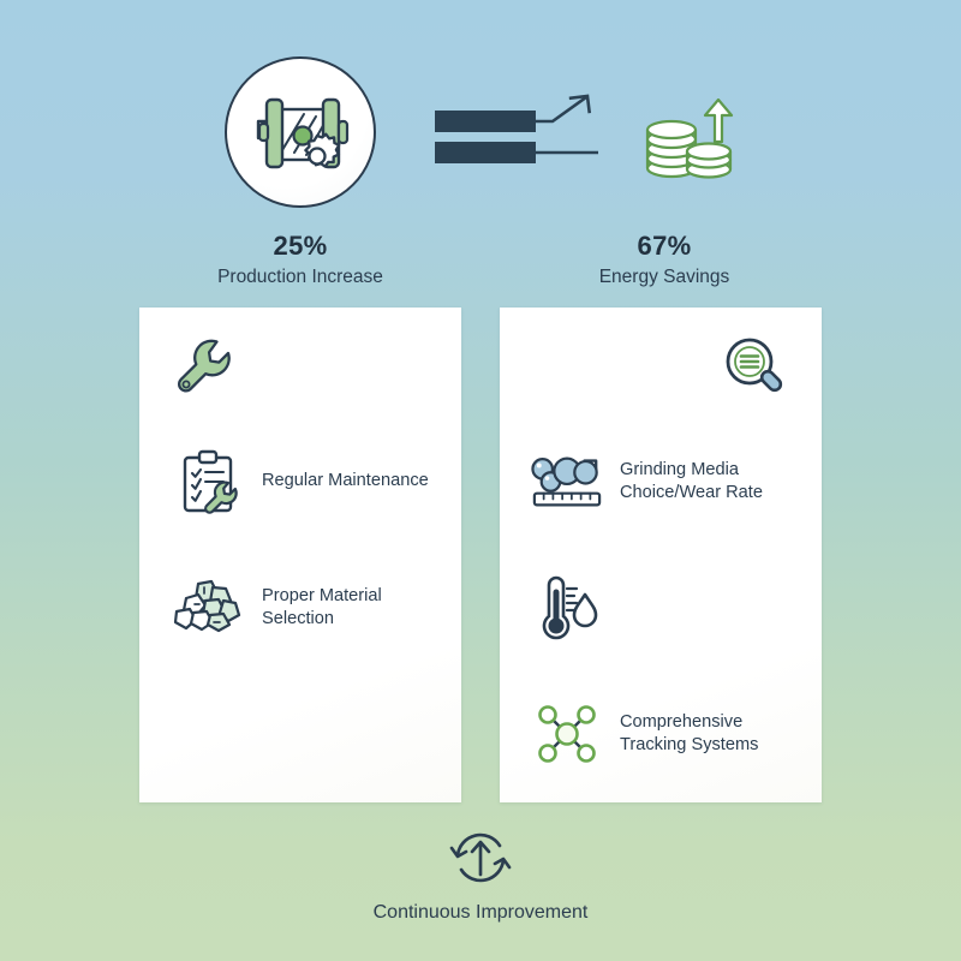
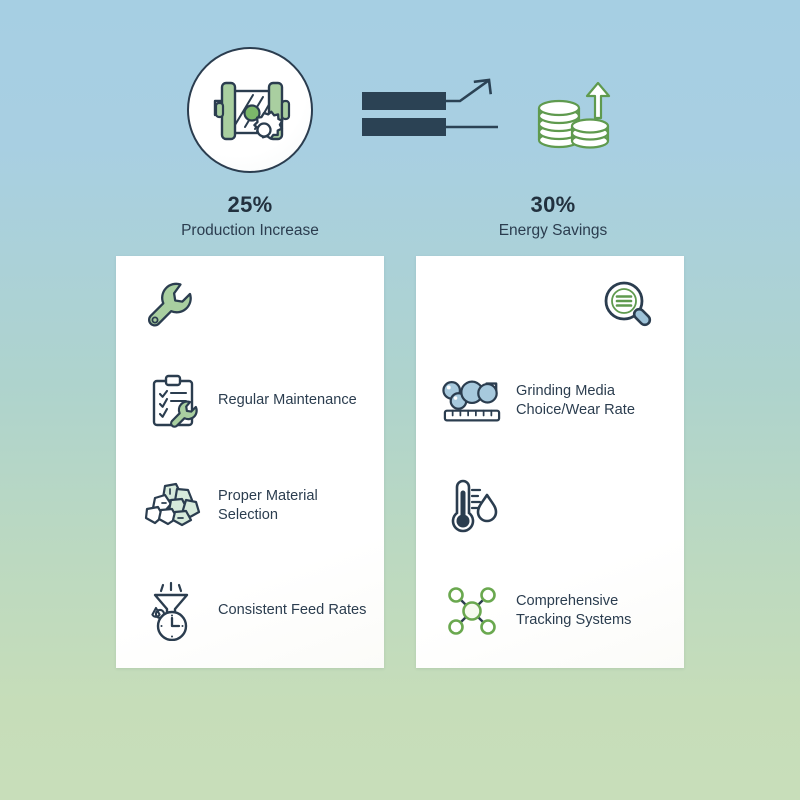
  25%
  Production Increase
- 67%
+ 30%
  Energy Savings
  Regular Maintenance
  Proper Material
  Selection
+ Consistent Feed Rates
  Grinding Media
  Choice/Wear Rate
  Comprehensive
  Tracking Systems
- Continuous Improvement
